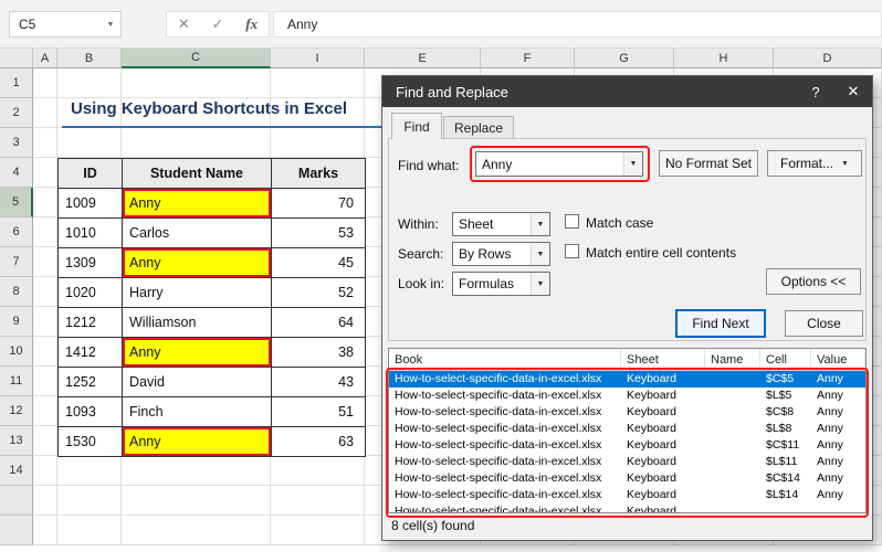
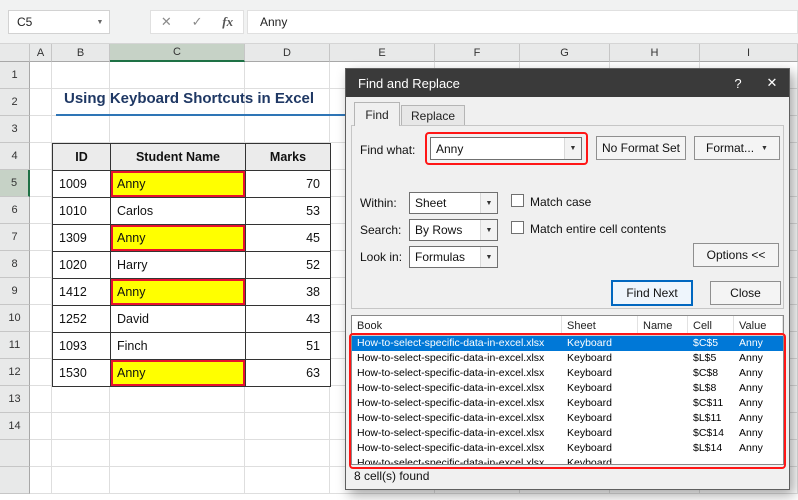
  C5
  ✕
  ✓
  fx
  Anny
  A
  B
  C
- I
+ D
  E
  F
  G
  H
- D
+ I
  1
  2
  3
  4
  5
  6
  7
  8
  9
  10
  11
  12
  13
  14
  Using Keyboard Shortcuts in Excel
  ID	Student Name	Marks
  1009	Anny	70
  1010	Carlos	53
  1309	Anny	45
  1020	Harry	52
- 1212	Williamson	64
  1412	Anny	38
  1252	David	43
  1093	Finch	51
  1530	Anny	63
  Find and Replace
  ?
  ✕
  Find
  Replace
  Find what:
  Anny
  No Format Set
  Format...
  Within:
  Sheet
  Match case
  Search:
  By Rows
  Match entire cell contents
  Look in:
  Formulas
  Options <<
  Find Next
  Close
  Book
  Sheet
  Name
  Cell
  Value
  How-to-select-specific-data-in-excel.xlsx
  Keyboard
  $C$5
  Anny
  How-to-select-specific-data-in-excel.xlsx
  Keyboard
  $L$5
  Anny
  How-to-select-specific-data-in-excel.xlsx
  Keyboard
  $C$8
  Anny
  How-to-select-specific-data-in-excel.xlsx
  Keyboard
  $L$8
  Anny
  How-to-select-specific-data-in-excel.xlsx
  Keyboard
  $C$11
  Anny
  How-to-select-specific-data-in-excel.xlsx
  Keyboard
  $L$11
  Anny
  How-to-select-specific-data-in-excel.xlsx
  Keyboard
  $C$14
  Anny
  How-to-select-specific-data-in-excel.xlsx
  Keyboard
  $L$14
  Anny
  How-to-select-specific-data-in-excel.xlsx
  Keyboard
  8 cell(s) found
